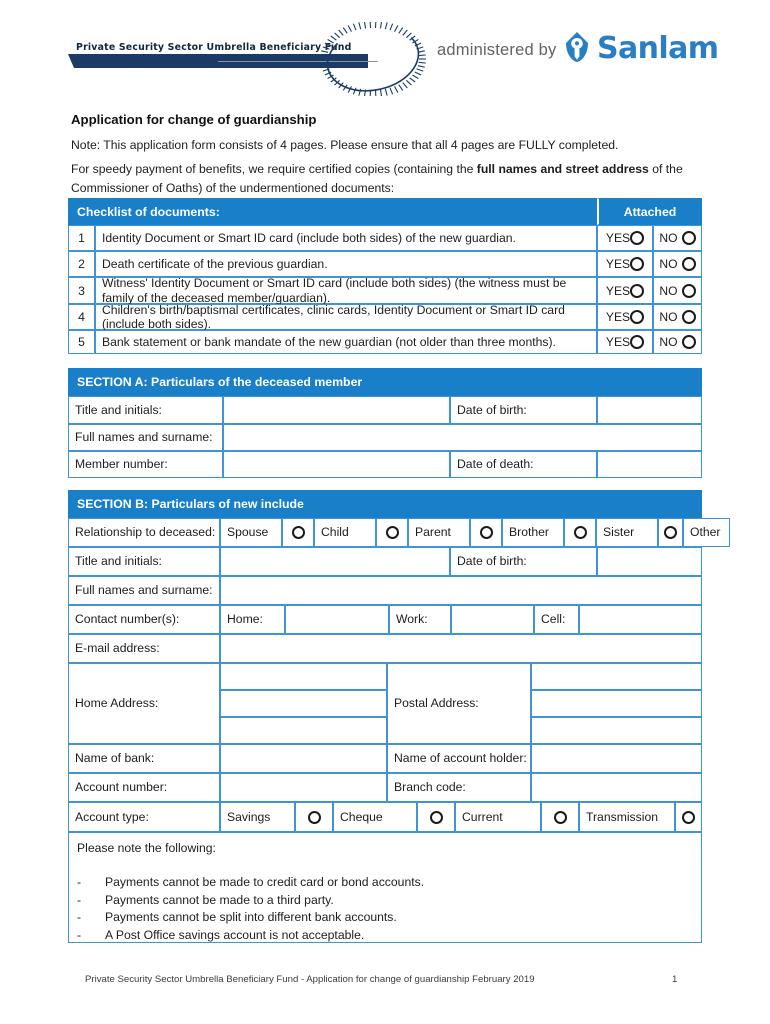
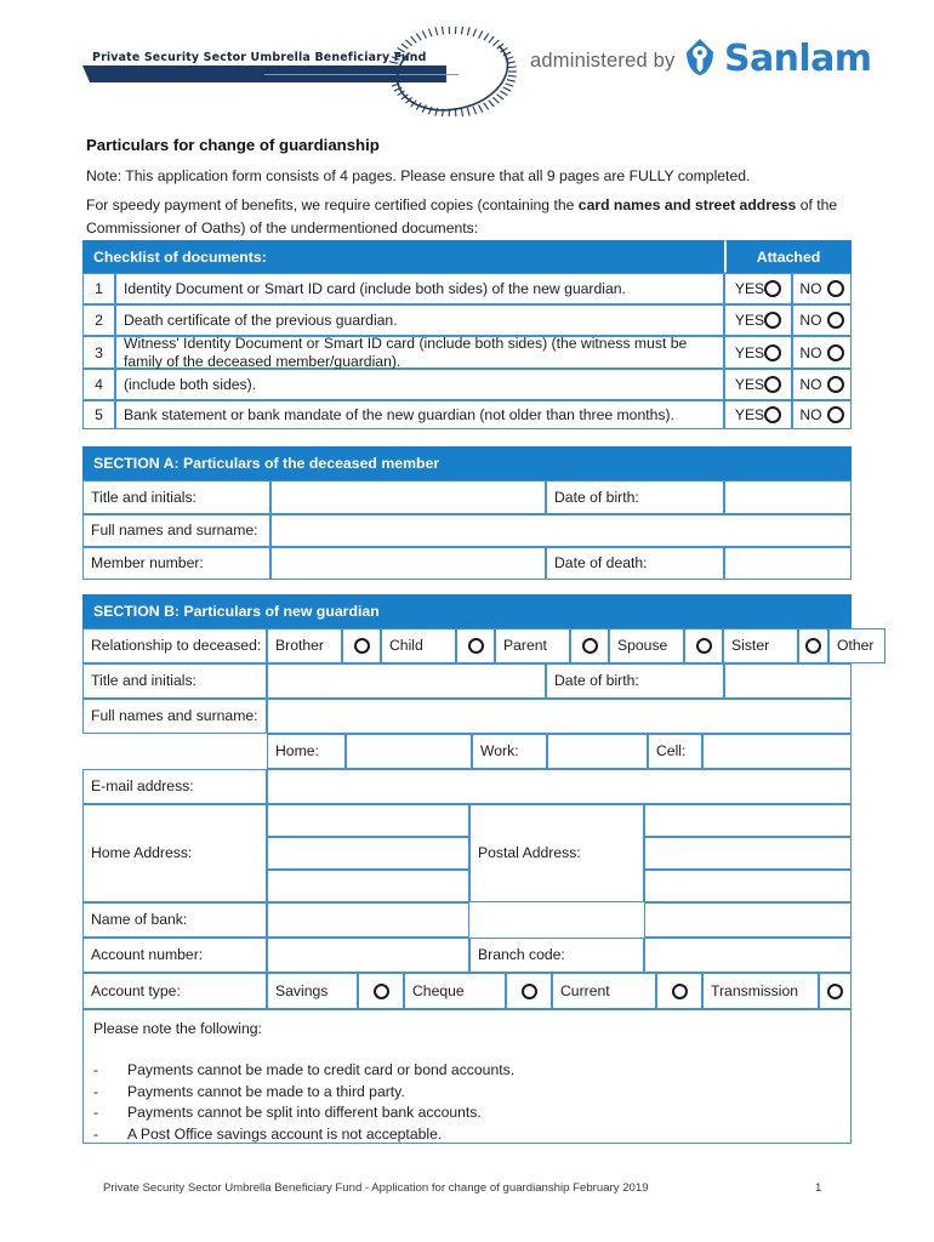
  Private Security Sector Umbrella Beneficiary Fnd
  administered by
  Sanlam
- Application for change of guardianship
+ Particulars for change of guardianship
- Note: This application form consists of 4 pages. Please ensure that all 4 pages are FULLY completed.
+ Note: This application form consists of 4 pages. Please ensure that all 9 pages are FULLY completed.
- For speedy payment of benefits, we require certified copies (containing the full names and street address of the Commissioner of Oaths) of the undermentioned documents:
+ For speedy payment of benefits, we require certified copies (containing the card names and street address of the Commissioner of Oaths) of the undermentioned documents:
  Checklist of documents:
  Attached
  1
  Identity Document or Smart ID card (include both sides) of the new guardian.
  YES
  NO
  2
  Death certificate of the previous guardian.
  YES
  NO
  3
  Witness' Identity Document or Smart ID card (include both sides) (the witness must be
  family of the deceased member/guardian).
  YES
  NO
  4
- Children's birth/baptismal certificates, clinic cards, Identity Document or Smart ID card
  (include both sides).
  YES
  NO
  5
  Bank statement or bank mandate of the new guardian (not older than three months).
  YES
  NO
  SECTION A: Particulars of the deceased member
  Title and initials:
  Date of birth:
  Full names and surname:
  Member number:
  Date of death:
- SECTION B: Particulars of new include
+ SECTION B: Particulars of new guardian
  Relationship to deceased:
- Spouse
+ Brother
  Child
  Parent
- Brother
+ Spouse
  Sister
  Other
  Title and initials:
  Date of birth:
  Full names and surname:
- Contact number(s):
  Home:
  Work:
  Cell:
  E-mail address:
  Home Address:
  Postal Address:
  Name of bank:
- Name of account holder:
  Account number:
  Branch code:
  Account type:
  Savings
  Cheque
  Current
  Transmission
  Please note the following:
  -
  Payments cannot be made to credit card or bond accounts.
  -
  Payments cannot be made to a third party.
  -
  Payments cannot be split into different bank accounts.
  -
  A Post Office savings account is not acceptable.
  Private Security Sector Umbrella Beneficiary Fund - Application for change of guardianship February 2019
  1
